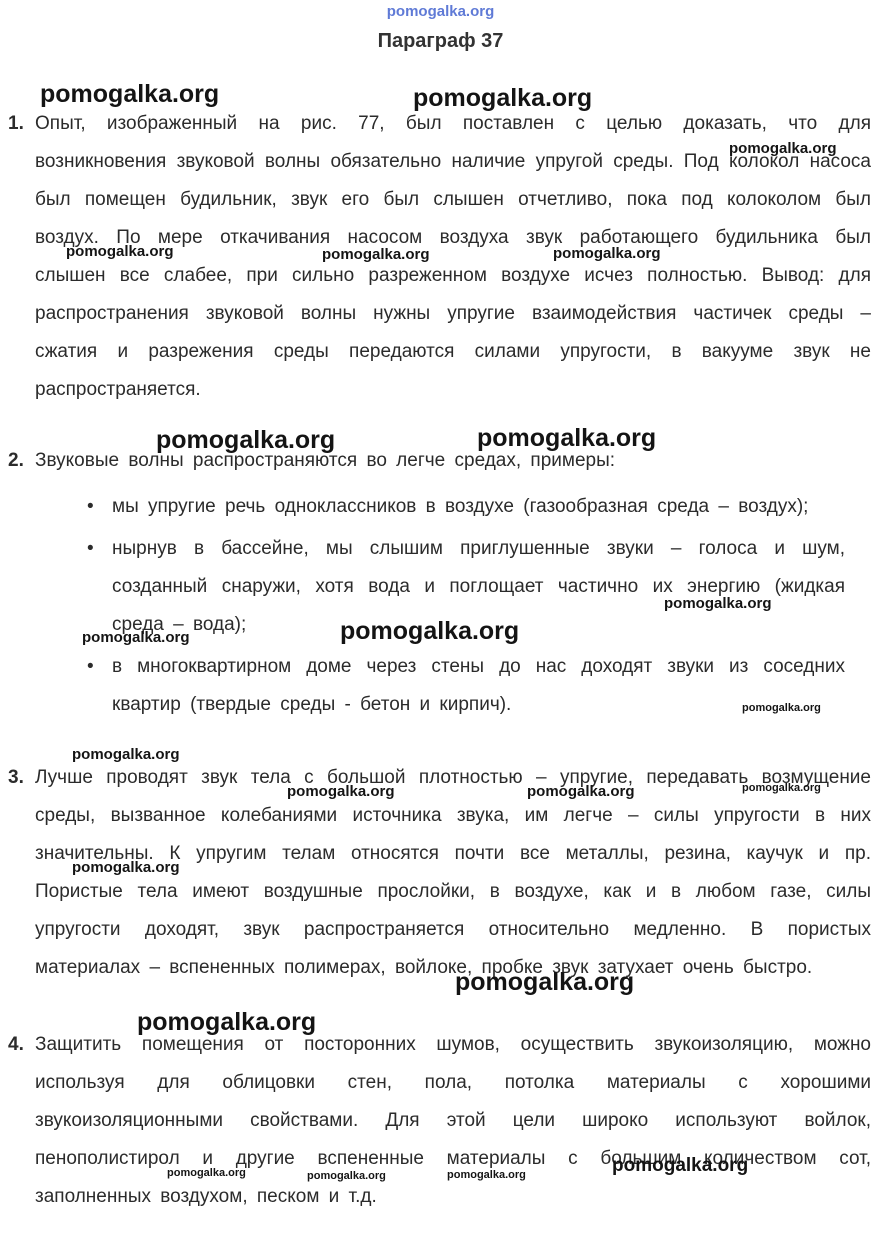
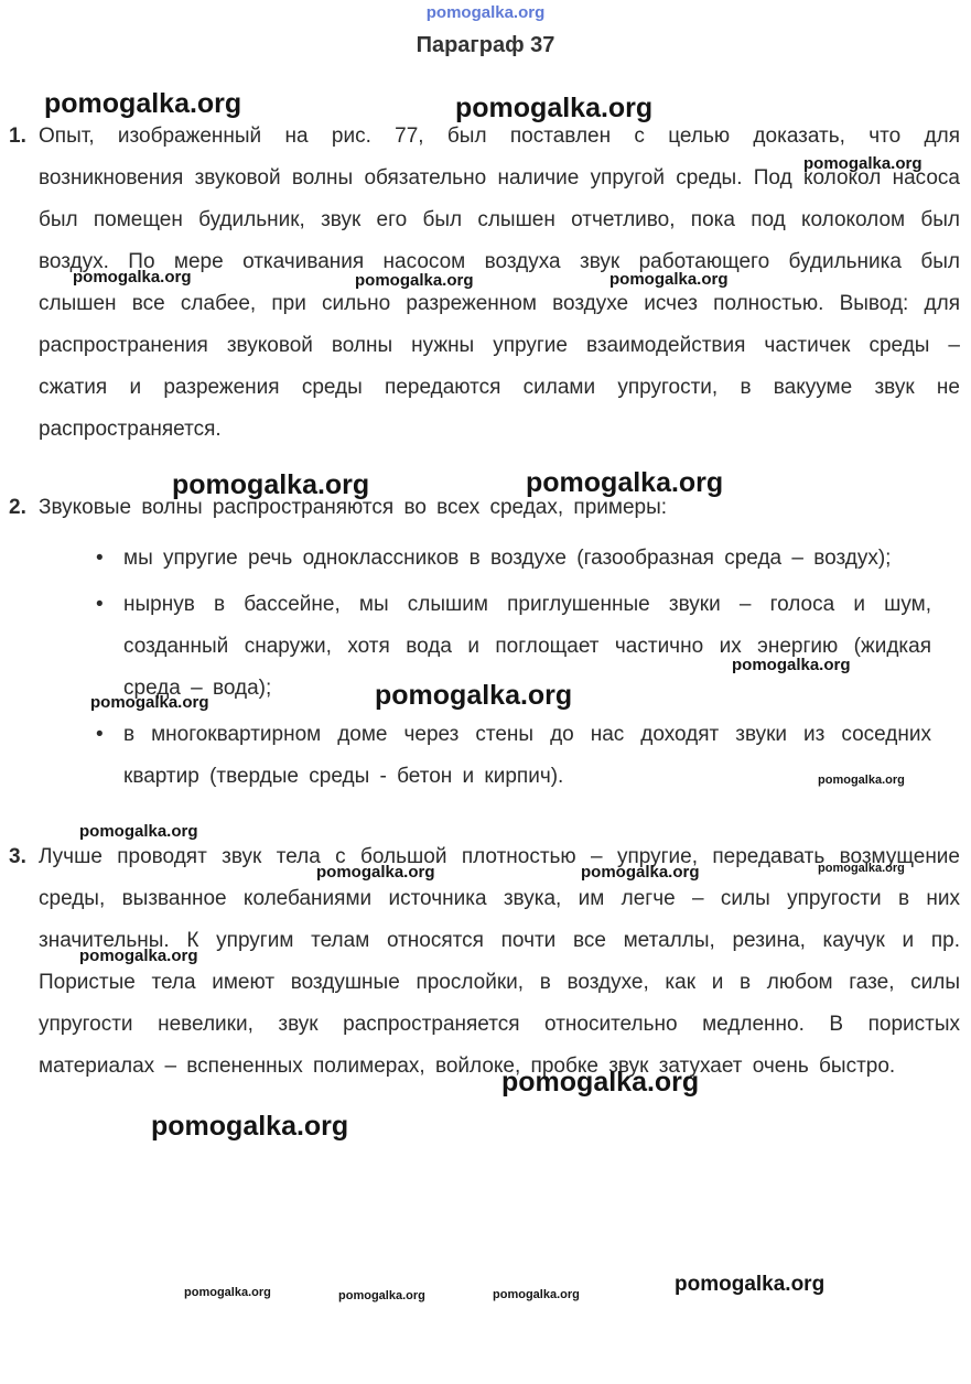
  pomogalka.org
  pomogalka.org
  pomogalka.org
  pomogalka.org
  pomogalka.org
  pomogalka.org
  pomogalka.org
  pomogalka.org
  pomogalka.org
  pomogalka.org
  pomogalka.org
  pomogalka.org
  pomogalka.org
  pomogalka.org
  pomogalka.org
  pomogalka.org
  pomogalka.org
  pomogalka.org
  pomogalka.org
  pomogalka.org
  pomogalka.org
  pomogalka.org
  pomogalka.org
  pomogalka.org
  Параграф 37
  1.
  Опыт, изображенный на рис. 77, был поставлен с целью доказать, что для возникновения звуковой волны обязательно наличие упругой среды. Под колокол насоса был помещен будильник, звук его был слышен отчетливо, пока под колоколом был воздух. По мере откачивания насосом воздуха звук работающего будильника был слышен все слабее, при сильно разреженном воздухе исчез полностью. Вывод: для распространения звуковой волны нужны упругие взаимодействия частичек среды – сжатия и разрежения среды передаются силами упругости, в вакууме звук не распространяется.
  2.
- Звуковые волны распространяются во легче средах, примеры:
+ Звуковые волны распространяются во всех средах, примеры:
  •
  мы упругие речь одноклассников в воздухе (газообразная среда – воздух);
  •
  нырнув в бассейне, мы слышим приглушенные звуки – голоса и шум, созданный снаружи, хотя вода и поглощает частично их энергию (жидкая среда – вода);
  •
  в многоквартирном доме через стены до нас доходят звуки из соседних квартир (твердые среды - бетон и кирпич).
  3.
- Лучше проводят звук тела с большой плотностью – упругие, передавать возмущение среды, вызванное колебаниями источника звука, им легче – силы упругости в них значительны. К упругим телам относятся почти все металлы, резина, каучук и пр. Пористые тела имеют воздушные прослойки, в воздухе, как и в любом газе, силы упругости доходят, звук распространяется относительно медленно. В пористых материалах – вспененных полимерах, войлоке, пробке звук затухает очень быстро.
+ Лучше проводят звук тела с большой плотностью – упругие, передавать возмущение среды, вызванное колебаниями источника звука, им легче – силы упругости в них значительны. К упругим телам относятся почти все металлы, резина, каучук и пр. Пористые тела имеют воздушные прослойки, в воздухе, как и в любом газе, силы упругости невелики, звук распространяется относительно медленно. В пористых материалах – вспененных полимерах, войлоке, пробке звук затухает очень быстро.
- 4.
- Защитить помещения от посторонних шумов, осуществить звукоизоляцию, можно используя для облицовки стен, пола, потолка материалы с хорошими звукоизоляционными свойствами. Для этой цели широко используют войлок, пенополистирол и другие вспененные материалы с большим количеством сот, заполненных воздухом, песком и т.д.
